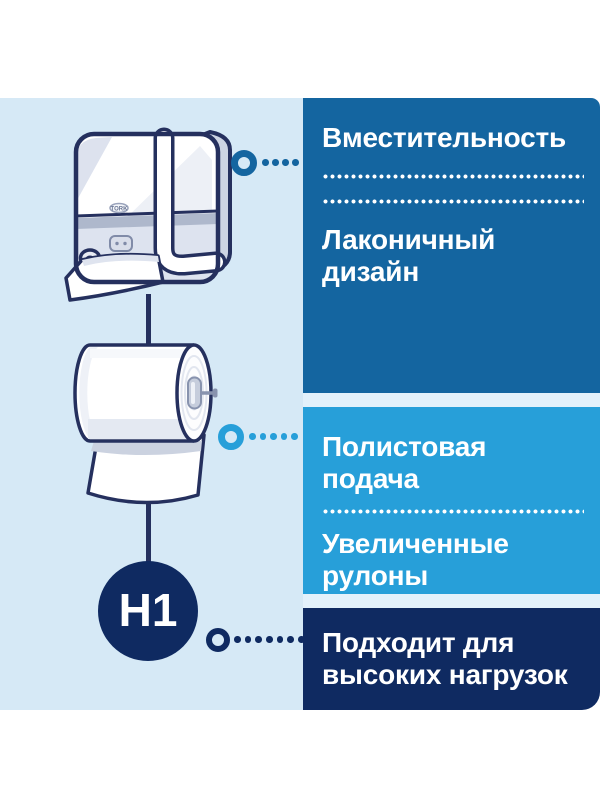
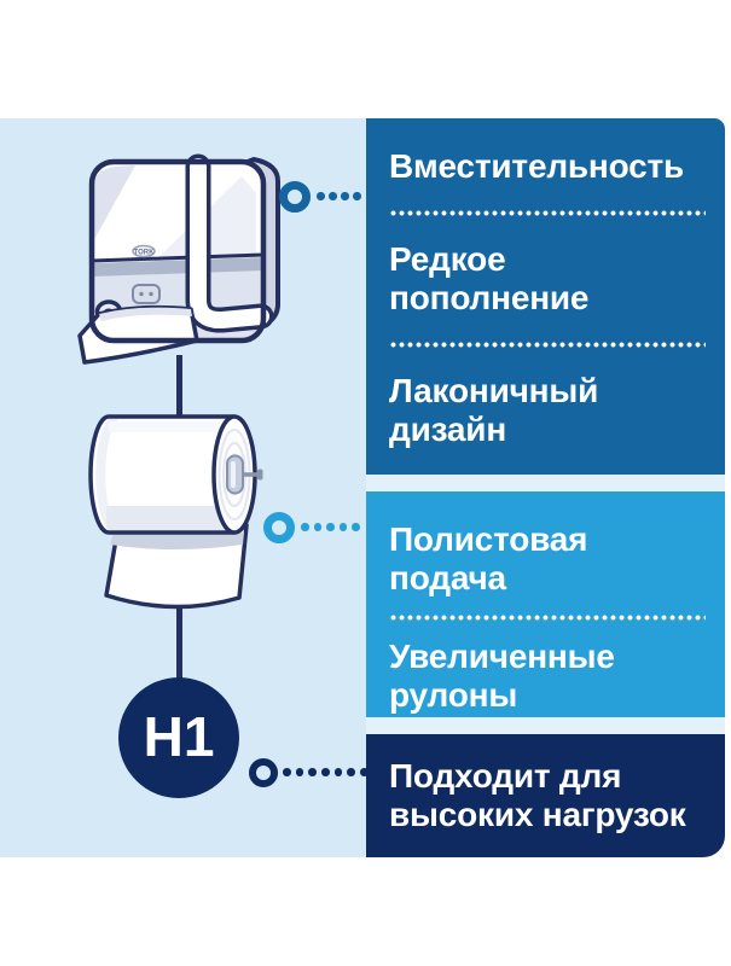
  H1
  Вместительность
+ Редкое
+ пополнение
  Лаконичный
  дизайн
  Полистовая
  подача
  Увеличенные
  рулоны
  Подходит для
  высоких нагрузок
